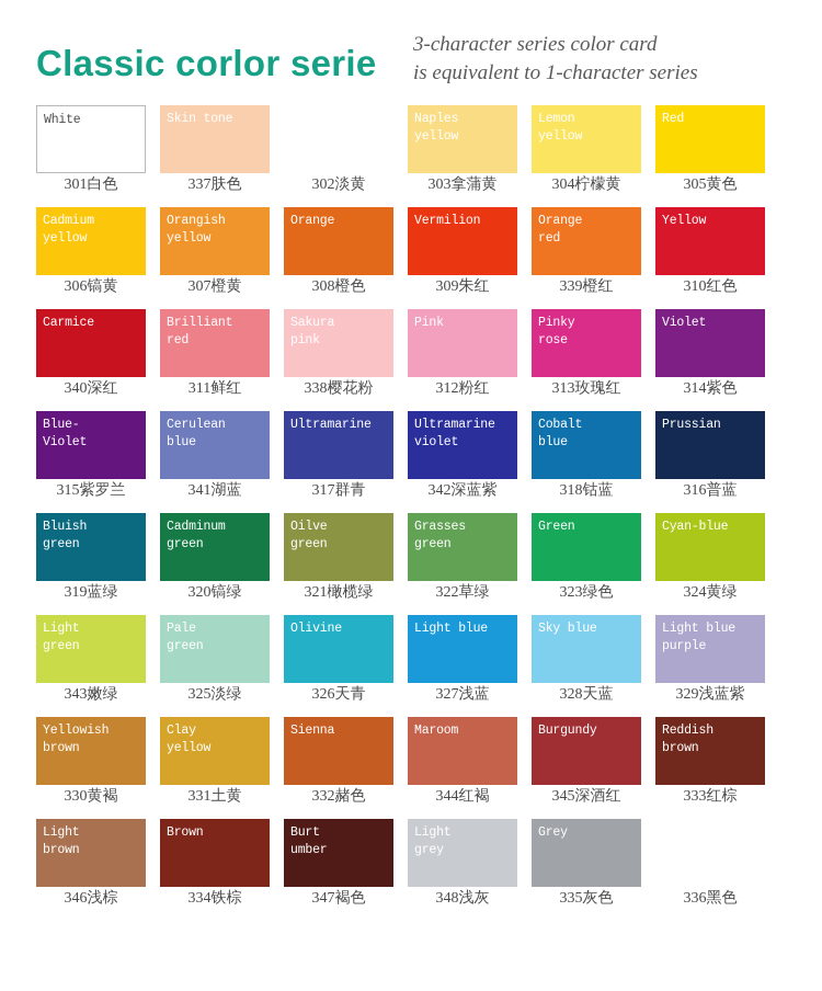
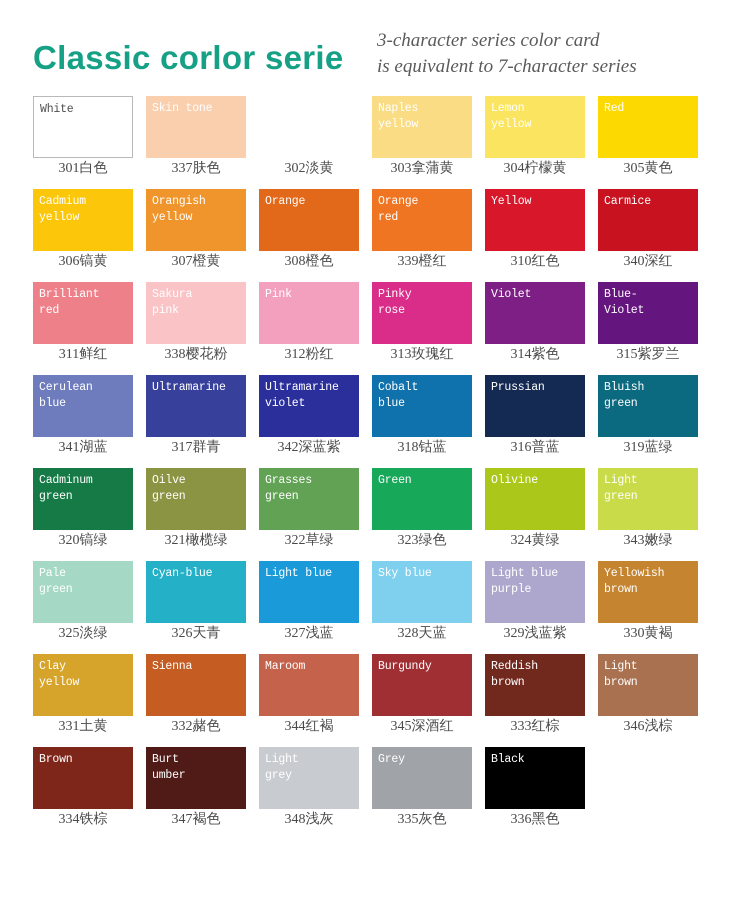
  Classic corlor serie
  3-character series color card
- is equivalent to 1-character series
+ is equivalent to 7-character series
  White
  301白色
  Skin tone
  337肤色
  302淡黄
  Naples
  yellow
  303拿蒲黄
  Lemon
  yellow
  304柠檬黄
  Red
  305黄色
  Cadmium
  yellow
  306镐黄
  Orangish
  yellow
  307橙黄
  Orange
  308橙色
- Vermilion
- 309朱红
  Orange
  red
  339橙红
  Yellow
  310红色
  Carmice
  340深红
  Brilliant
  red
  311鲜红
  Sakura
  pink
  338樱花粉
  Pink
  312粉红
  Pinky
  rose
  313玫瑰红
  Violet
  314紫色
  Blue-
  Violet
  315紫罗兰
  Cerulean
  blue
  341湖蓝
  Ultramarine
  317群青
  Ultramarine
  violet
  342深蓝紫
  Cobalt
  blue
  318钴蓝
  Prussian
  316普蓝
  Bluish
  green
  319蓝绿
  Cadminum
  green
  320镐绿
  Oilve
  green
  321橄榄绿
  Grasses
  green
  322草绿
  Green
  323绿色
- Cyan-blue
+ Olivine
  324黄绿
  Light
  green
  343嫩绿
  Pale
  green
  325淡绿
- Olivine
+ Cyan-blue
  326天青
  Light blue
  327浅蓝
  Sky blue
  328天蓝
  Light blue
  purple
  329浅蓝紫
  Yellowish
  brown
  330黄褐
  Clay
  yellow
  331土黄
  Sienna
  332赭色
  Maroom
  344红褐
  Burgundy
  345深酒红
  Reddish
  brown
  333红棕
  Light
  brown
  346浅棕
  Brown
  334铁棕
  Burt
  umber
  347褐色
  Light
  grey
  348浅灰
  Grey
  335灰色
+ Black
  336黑色
